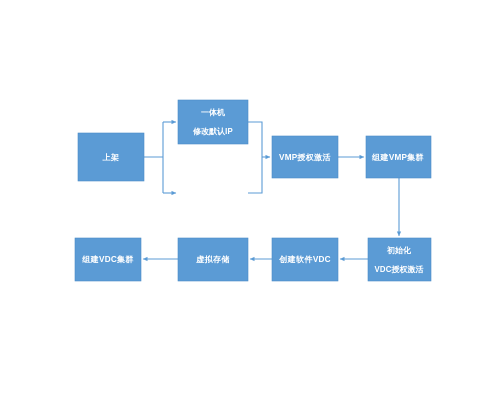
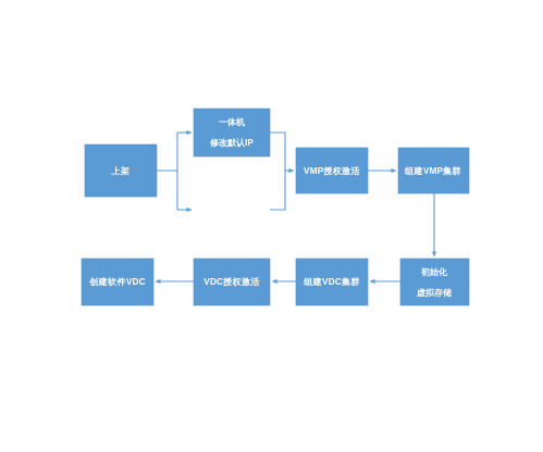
  上架
  一体机
  修改默认IP
  VMP授权激活
  组建VMP集群
  初始化
- VDC授权激活
+ 虚拟存储
- 创建软件VDC
+ 组建VDC集群
- 虚拟存储
+ VDC授权激活
- 组建VDC集群
+ 创建软件VDC
